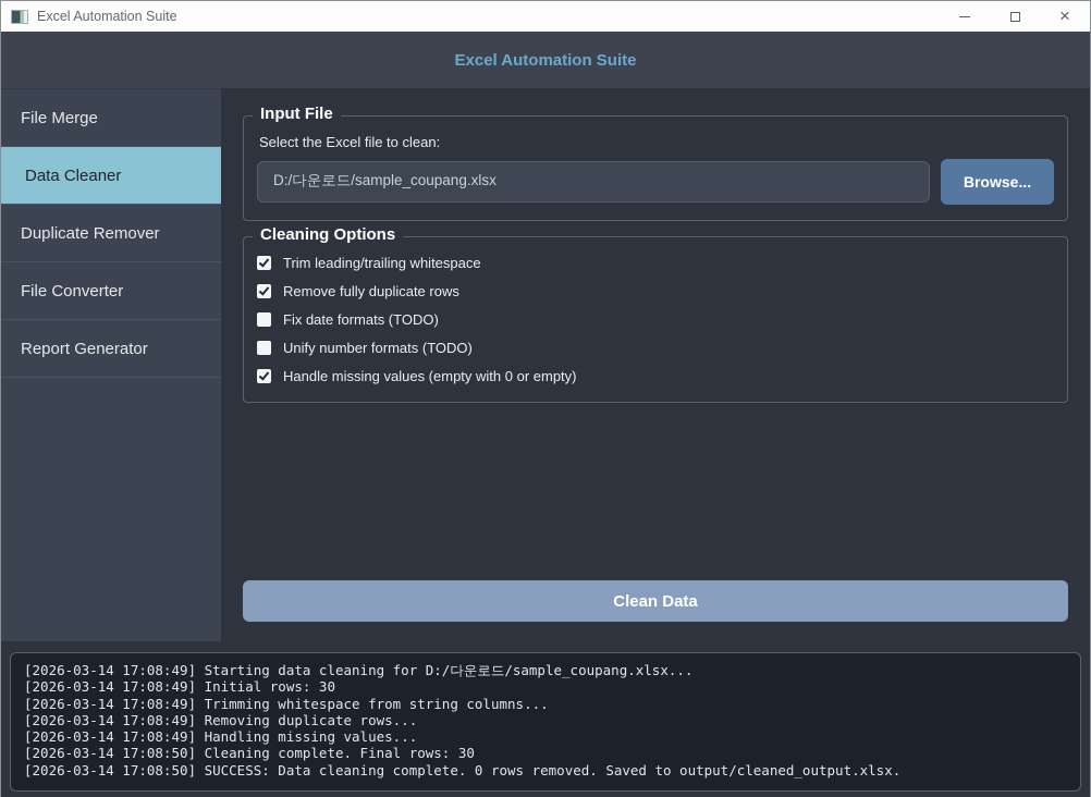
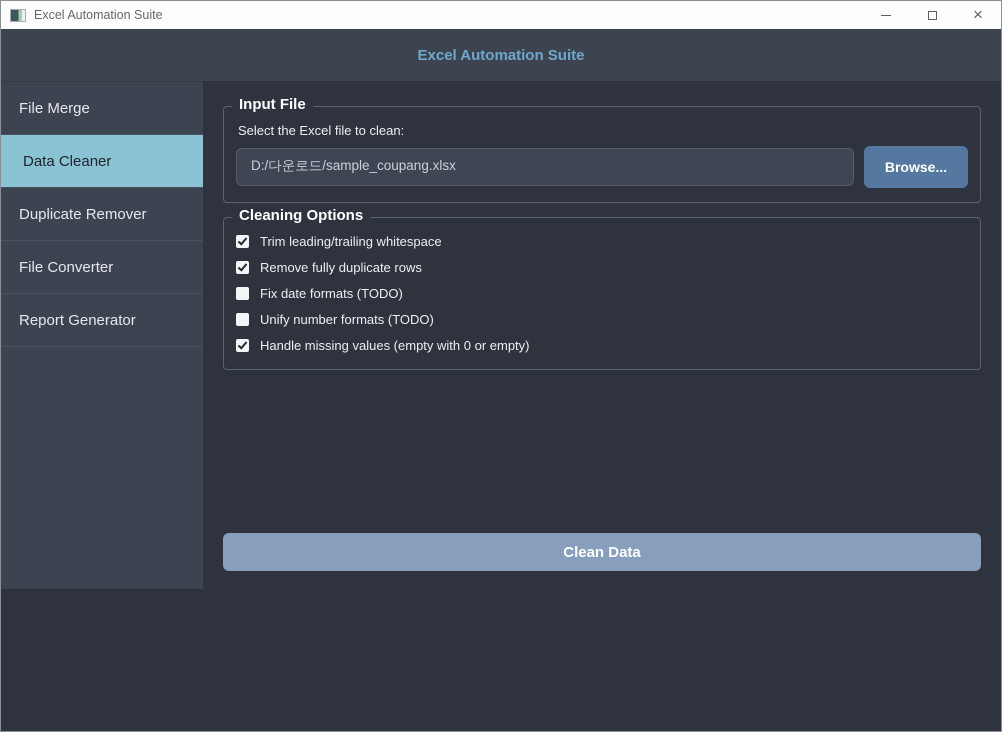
  Excel Automation Suite
  ×
  Excel Automation Suite
  File Merge
  Data Cleaner
  Duplicate Remover
  File Converter
  Report Generator
  Input File
  Select the Excel file to clean:
  D:/다운로드/sample_coupang.xlsx
  Browse...
  Cleaning Options
  Trim leading/trailing whitespace
  Remove fully duplicate rows
  Fix date formats (TODO)
  Unify number formats (TODO)
  Handle missing values (empty with 0 or empty)
  Clean Data
- [2026-03-14 17:08:49] Starting data cleaning for D:/다운로드/sample_coupang.xlsx...
- [2026-03-14 17:08:49] Initial rows: 30
- [2026-03-14 17:08:49] Trimming whitespace from string columns...
- [2026-03-14 17:08:49] Removing duplicate rows...
- [2026-03-14 17:08:49] Handling missing values...
- [2026-03-14 17:08:50] Cleaning complete. Final rows: 30
- [2026-03-14 17:08:50] SUCCESS: Data cleaning complete. 0 rows removed. Saved to output/cleaned_output.xlsx.
